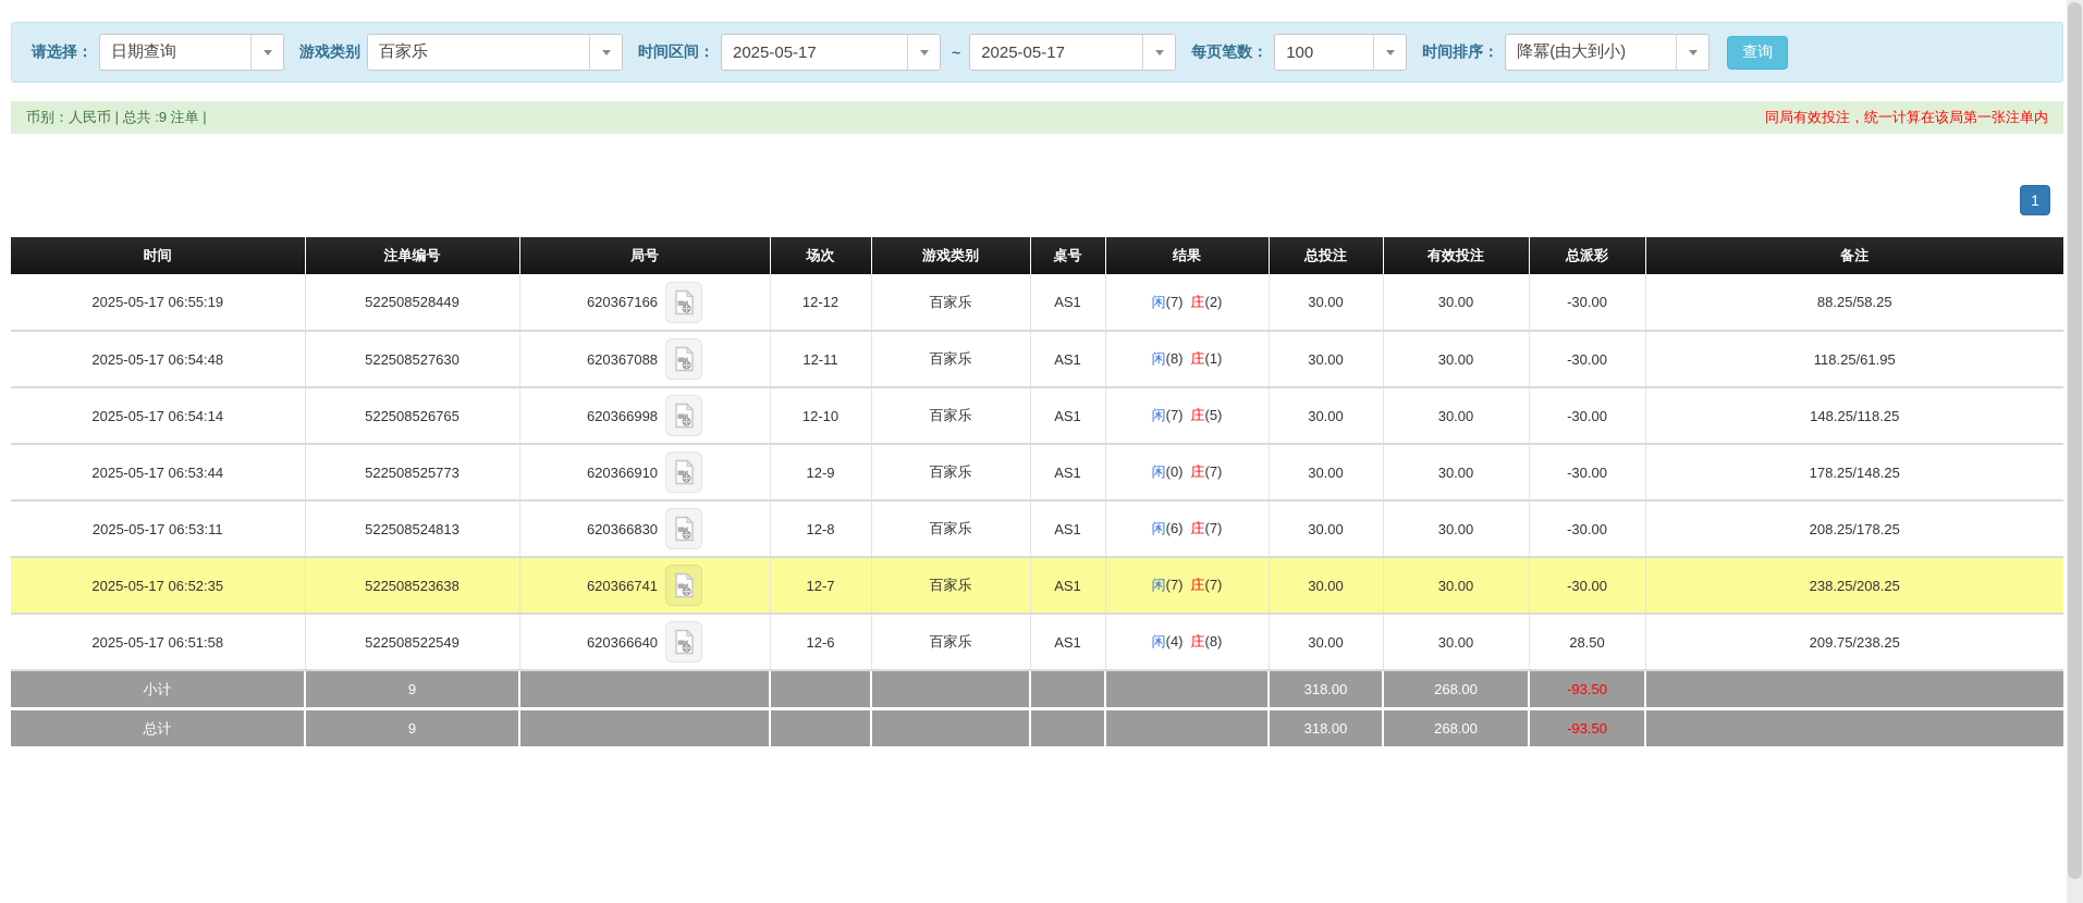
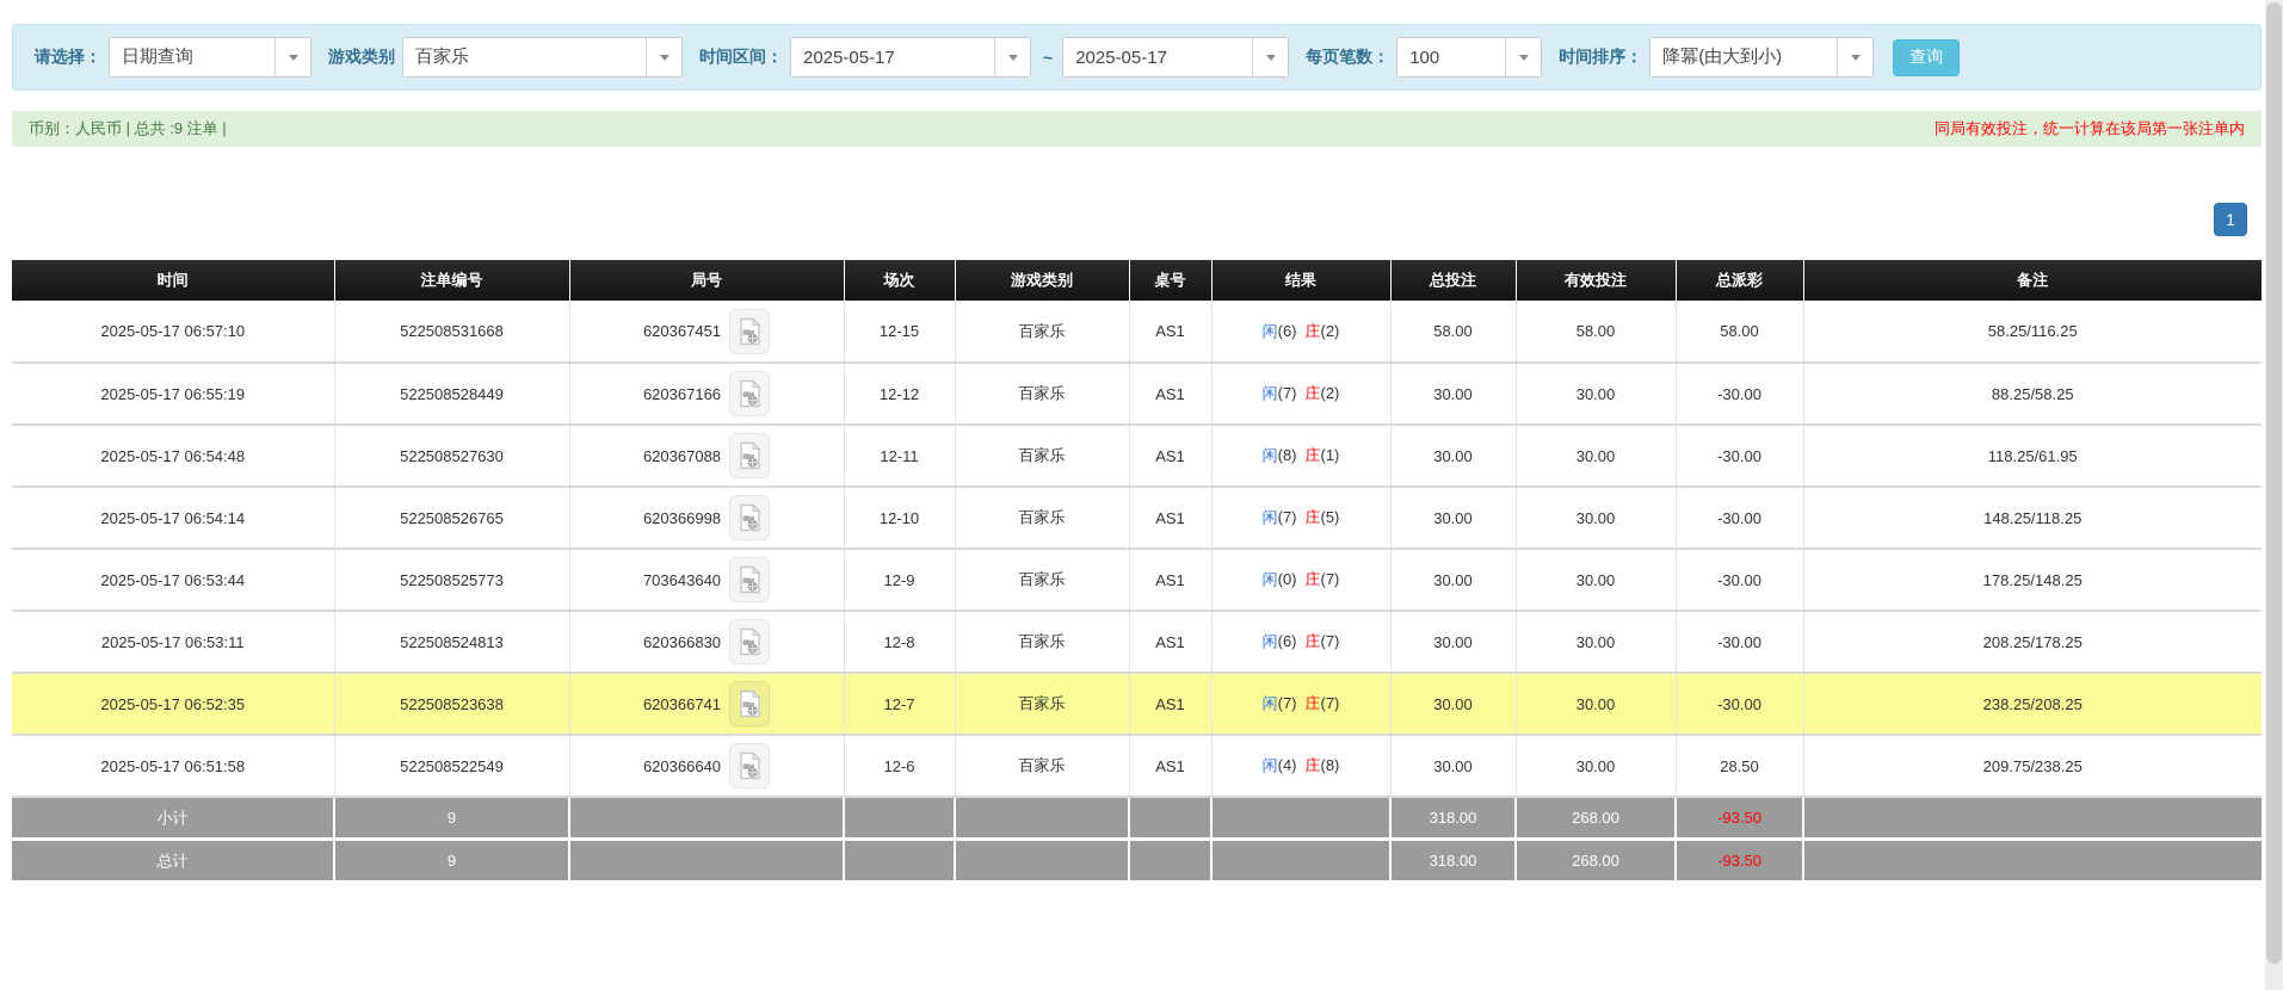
  请选择：
  日期查询
  游戏类别
  百家乐
  时间区间：
  2025-05-17
  ~
  2025-05-17
  每页笔数：
  100
  时间排序：
  降冪(由大到小)
  查询
  币别：人民币 | 总共 :9 注单 |
  同局有效投注，统一计算在该局第一张注单内
  1
  时间	注单编号	局号	场次	游戏类别	桌号	结果	总投注	有效投注	总派彩	备注
+ 2025-05-17 06:57:10	522508531668	620367451	12-15	百家乐	AS1	闲(6) 庄(2)	58.00	58.00	58.00	58.25/116.25
  2025-05-17 06:55:19	522508528449	620367166	12-12	百家乐	AS1	闲(7) 庄(2)	30.00	30.00	-30.00	88.25/58.25
  2025-05-17 06:54:48	522508527630	620367088	12-11	百家乐	AS1	闲(8) 庄(1)	30.00	30.00	-30.00	118.25/61.95
  2025-05-17 06:54:14	522508526765	620366998	12-10	百家乐	AS1	闲(7) 庄(5)	30.00	30.00	-30.00	148.25/118.25
- 2025-05-17 06:53:44	522508525773	620366910	12-9	百家乐	AS1	闲(0) 庄(7)	30.00	30.00	-30.00	178.25/148.25
+ 2025-05-17 06:53:44	522508525773	703643640	12-9	百家乐	AS1	闲(0) 庄(7)	30.00	30.00	-30.00	178.25/148.25
  2025-05-17 06:53:11	522508524813	620366830	12-8	百家乐	AS1	闲(6) 庄(7)	30.00	30.00	-30.00	208.25/178.25
  2025-05-17 06:52:35	522508523638	620366741	12-7	百家乐	AS1	闲(7) 庄(7)	30.00	30.00	-30.00	238.25/208.25
  2025-05-17 06:51:58	522508522549	620366640	12-6	百家乐	AS1	闲(4) 庄(8)	30.00	30.00	28.50	209.75/238.25
  小计	9						318.00	268.00	-93.50
  总计	9						318.00	268.00	-93.50
